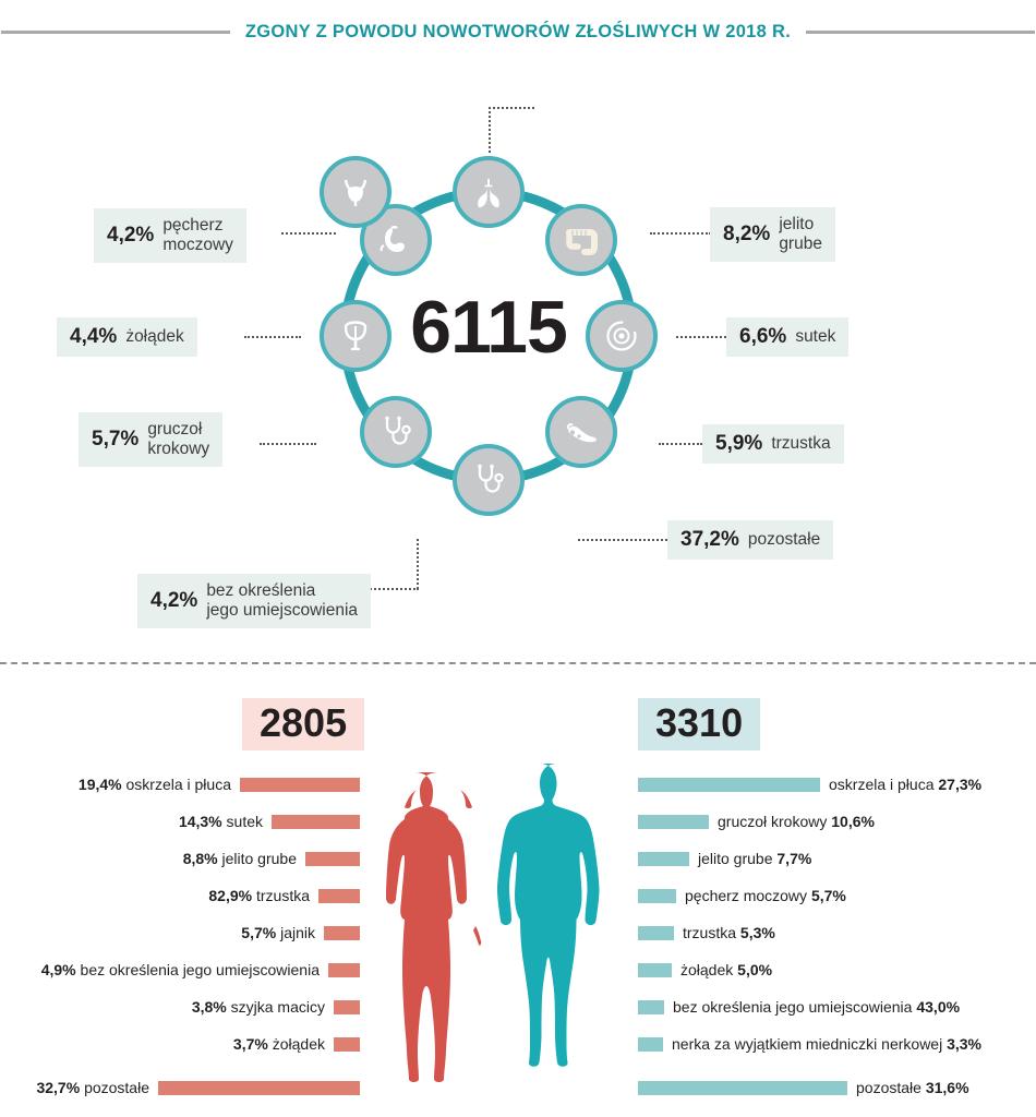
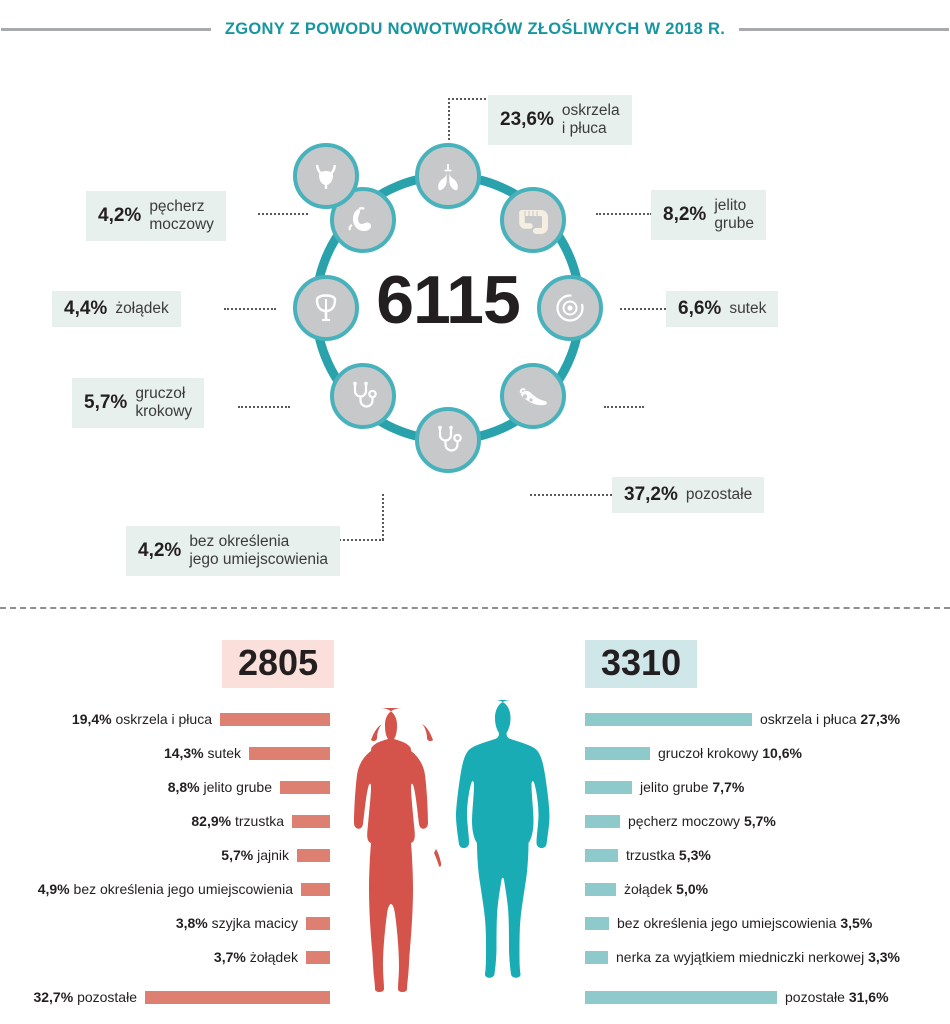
  ZGONY Z POWODU NOWOTWORÓW ZŁOŚLIWYCH W 2018 R.
+ 23,6%
+ oskrzela
+ i płuca
  8,2%
  jelito
  grube
  6,6%
  sutek
- 5,9%
- trzustka
  37,2%
  pozostałe
  4,2%
  bez określenia
  jego umiejscowienia
  5,7%
  gruczoł
  krokowy
  4,4%
  żołądek
  4,2%
  pęcherz
  moczowy
  6115
  2805
  3310
  19,4% oskrzela i płuca
  14,3% sutek
  8,8% jelito grube
  82,9% trzustka
  5,7% jajnik
  4,9% bez określenia jego umiejscowienia
  3,8% szyjka macicy
  3,7% żołądek
  32,7% pozostałe
  oskrzela i płuca 27,3%
  gruczoł krokowy 10,6%
  jelito grube 7,7%
  pęcherz moczowy 5,7%
  trzustka 5,3%
  żołądek 5,0%
- bez określenia jego umiejscowienia 43,0%
+ bez określenia jego umiejscowienia 3,5%
  nerka za wyjątkiem miedniczki nerkowej 3,3%
  pozostałe 31,6%
